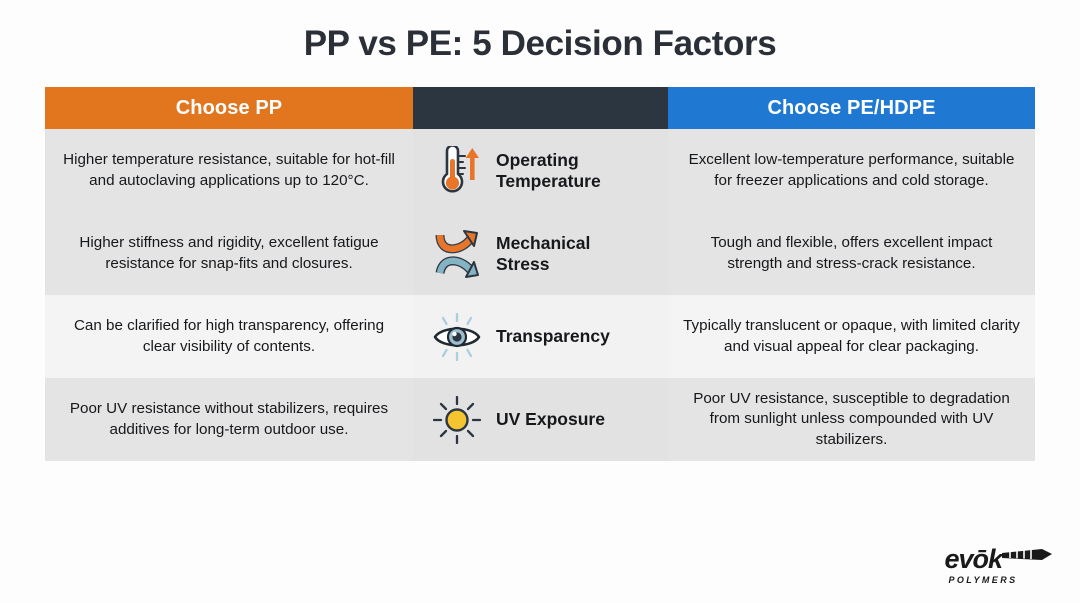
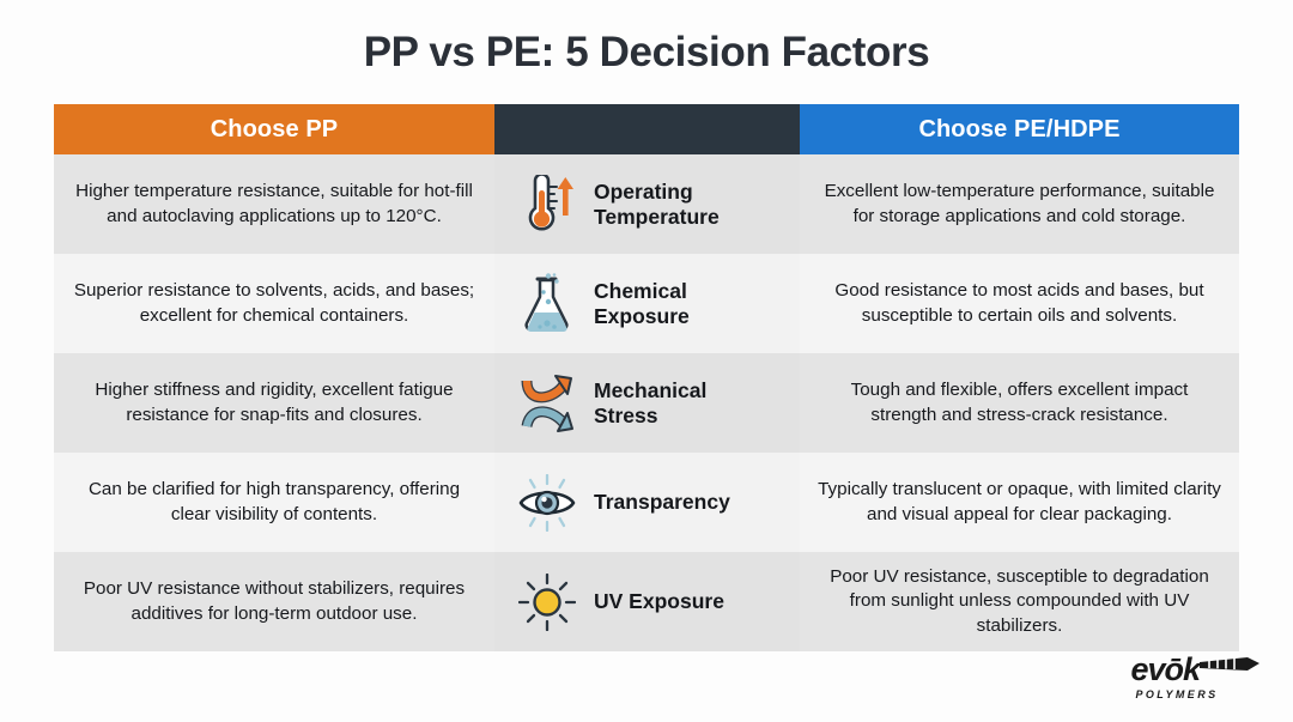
  PP vs PE: 5 Decision Factors
  Choose PP
  Choose PE/HDPE
  Higher temperature resistance, suitable for hot-fill and autoclaving applications up to 120°C.
  Operating
  Temperature
- Excellent low-temperature performance, suitable for freezer applications and cold storage.
+ Excellent low-temperature performance, suitable for storage applications and cold storage.
+ Superior resistance to solvents, acids, and bases; excellent for chemical containers.
+ Chemical
+ Exposure
+ Good resistance to most acids and bases, but susceptible to certain oils and solvents.
  Higher stiffness and rigidity, excellent fatigue resistance for snap-fits and closures.
  Mechanical
  Stress
  Tough and flexible, offers excellent impact strength and stress-crack resistance.
  Can be clarified for high transparency, offering clear visibility of contents.
  Transparency
  Typically translucent or opaque, with limited clarity and visual appeal for clear packaging.
  Poor UV resistance without stabilizers, requires additives for long-term outdoor use.
  UV Exposure
  Poor UV resistance, susceptible to degradation from sunlight unless compounded with UV stabilizers.
  evōk
  POLYMERS
